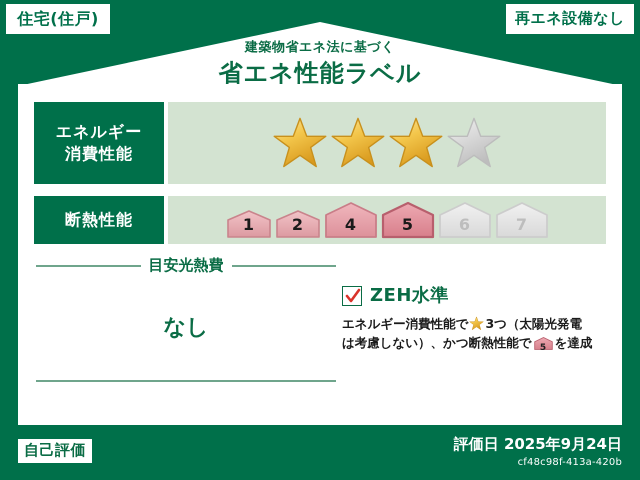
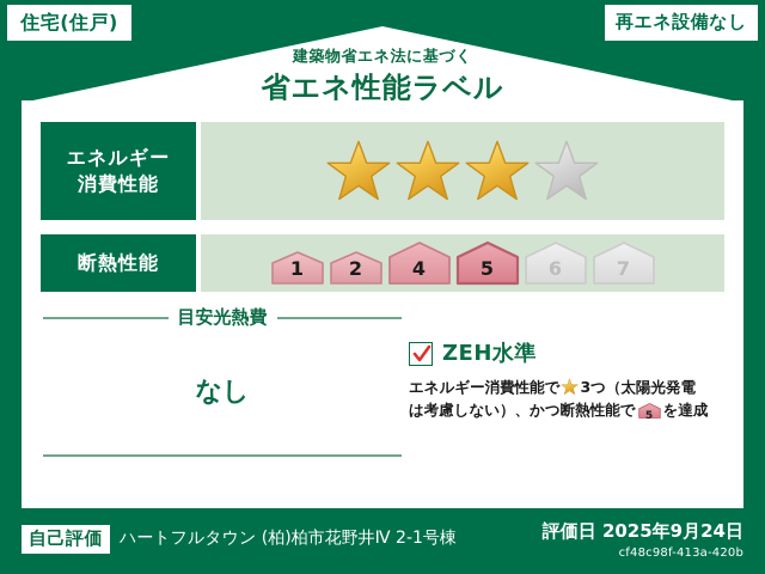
  住宅(住戸)
  再エネ設備なし
  建築物省エネ法に基づく
  省エネ性能ラベル
  エネルギー
  消費性能
  断熱性能
  1
  2
  4
  5
  6
  7
  目安光熱費
  なし
  ZEH水準
  エネルギー消費性能で 3つ（太陽光発電
  は考慮しない）、かつ断熱性能で
  5
  を達成
  自己評価
+ ハートフルタウン (柏)柏市花野井Ⅳ 2-1号棟
  評価日 2025年9月24日
  cf48c98f-413a-420b
